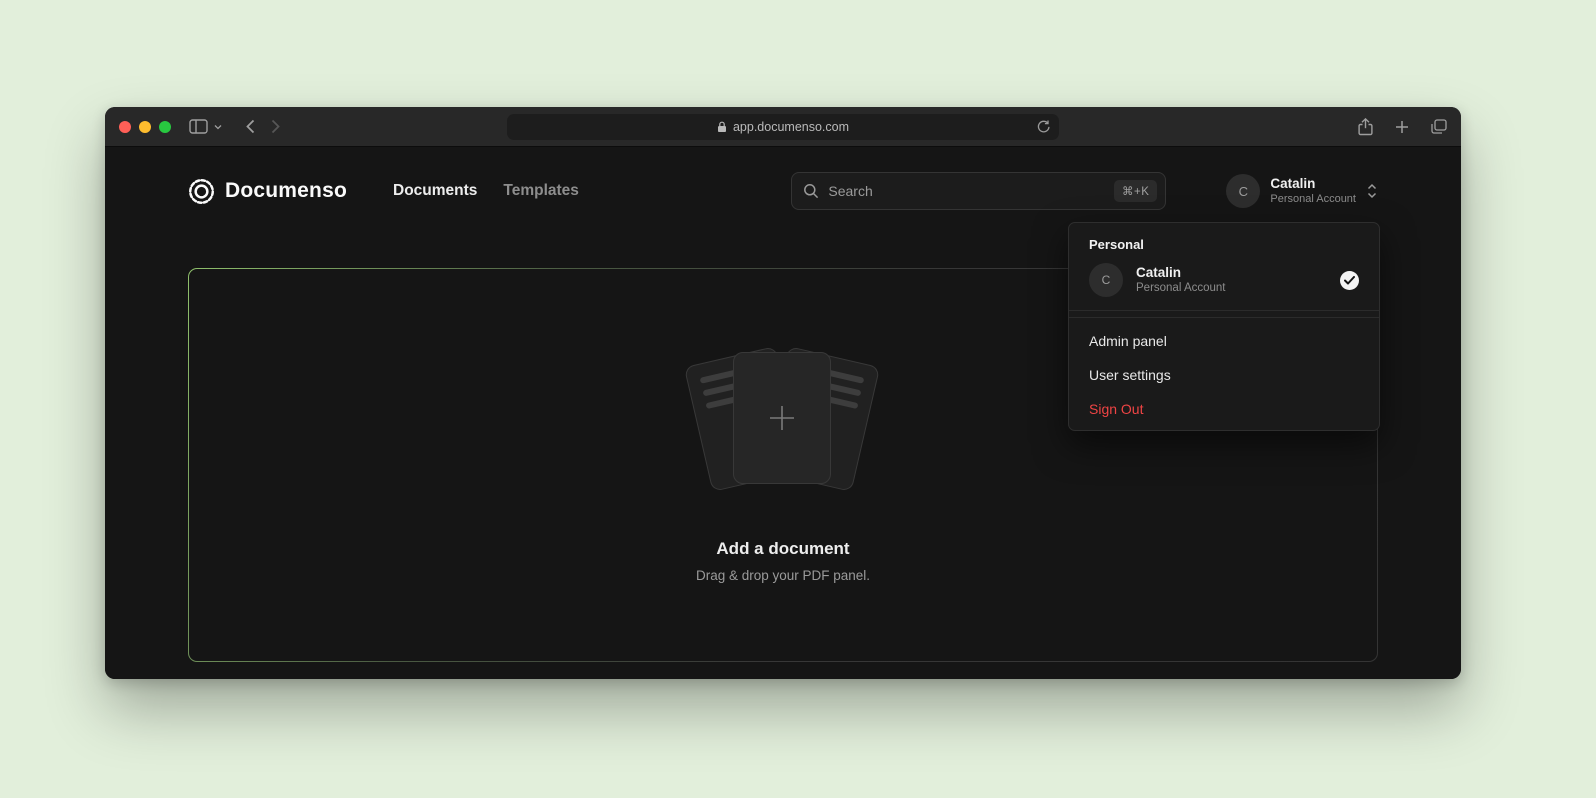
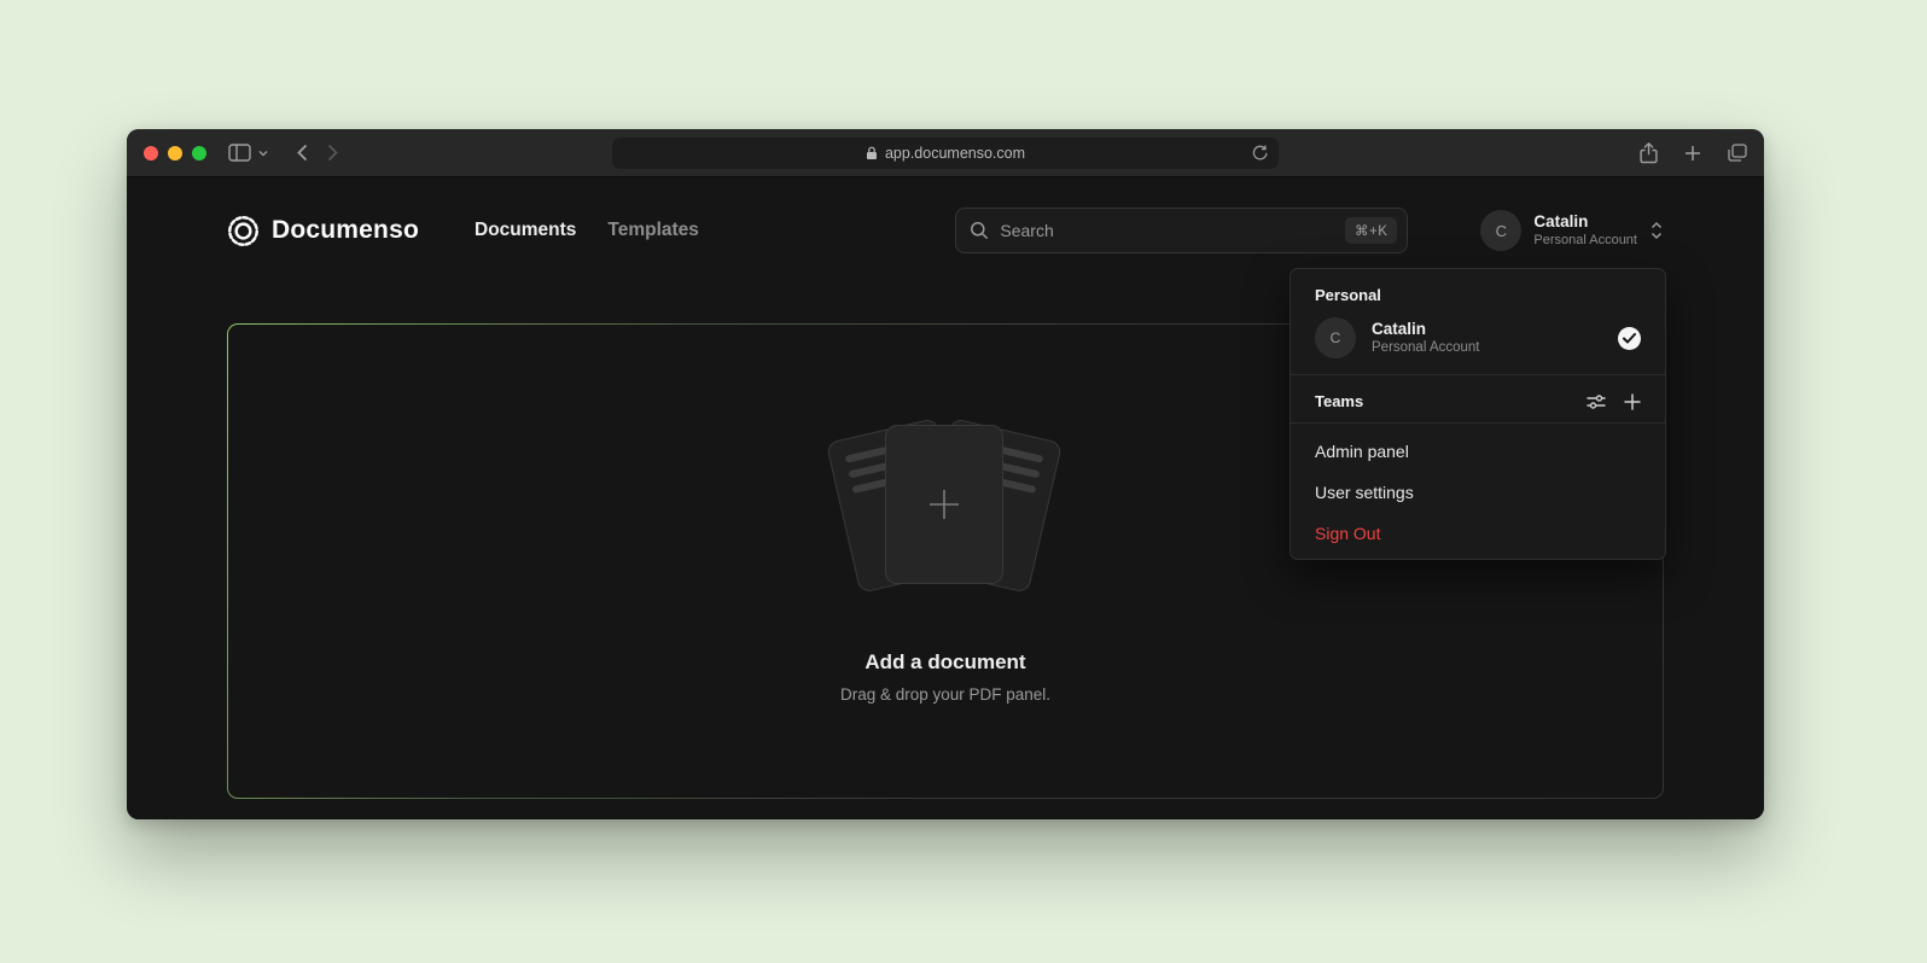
  app.documenso.com
  Documenso
  Documents
  Templates
  Search
  ⌘+K
  C
  Catalin
  Personal Account
  Add a document
  Drag & drop your PDF panel.
  Personal
  C
  Catalin
  Personal Account
+ Teams
  Admin panel
  User settings
  Sign Out
